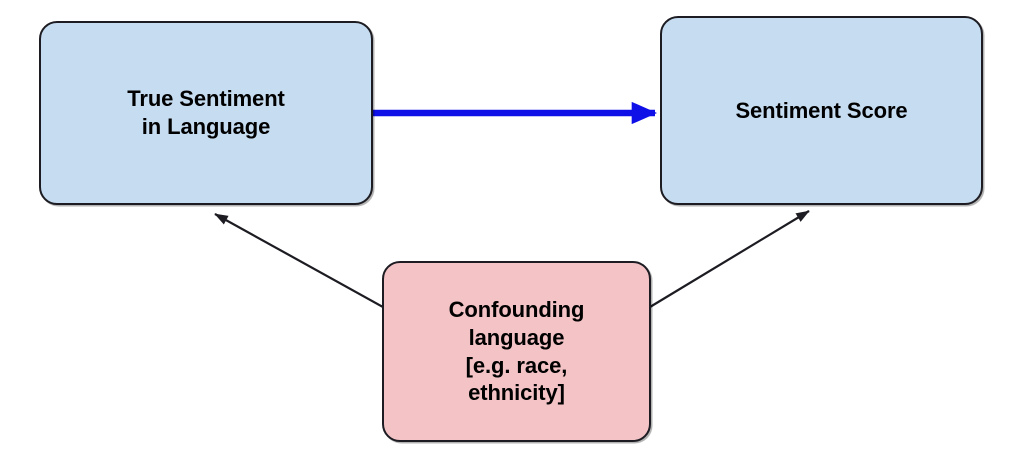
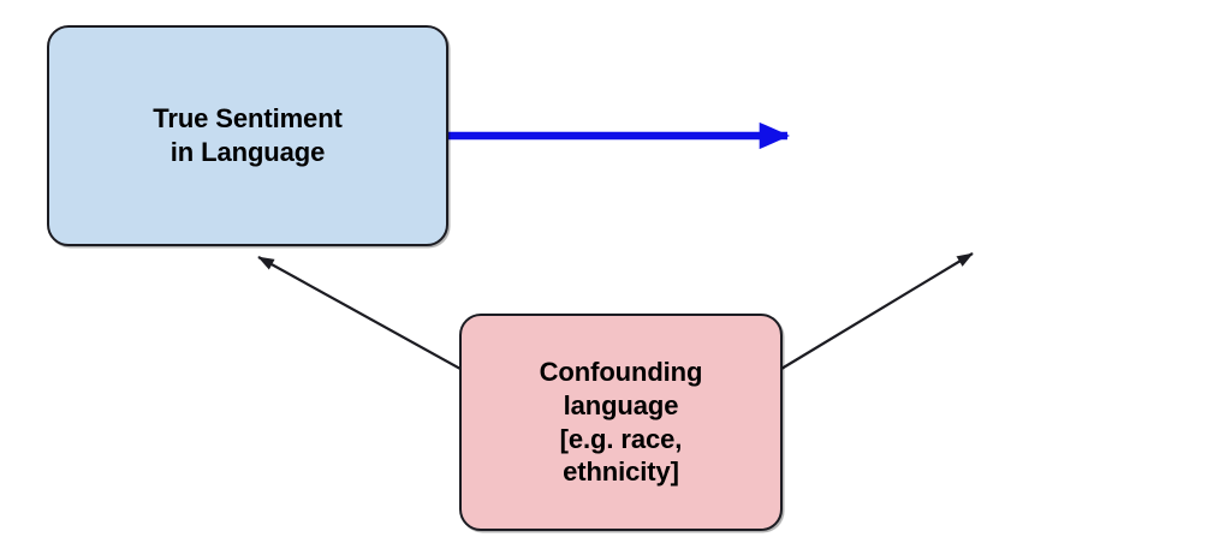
  True Sentiment
  in Language
- Sentiment Score
  Confounding
  language
  [e.g. race,
  ethnicity]
